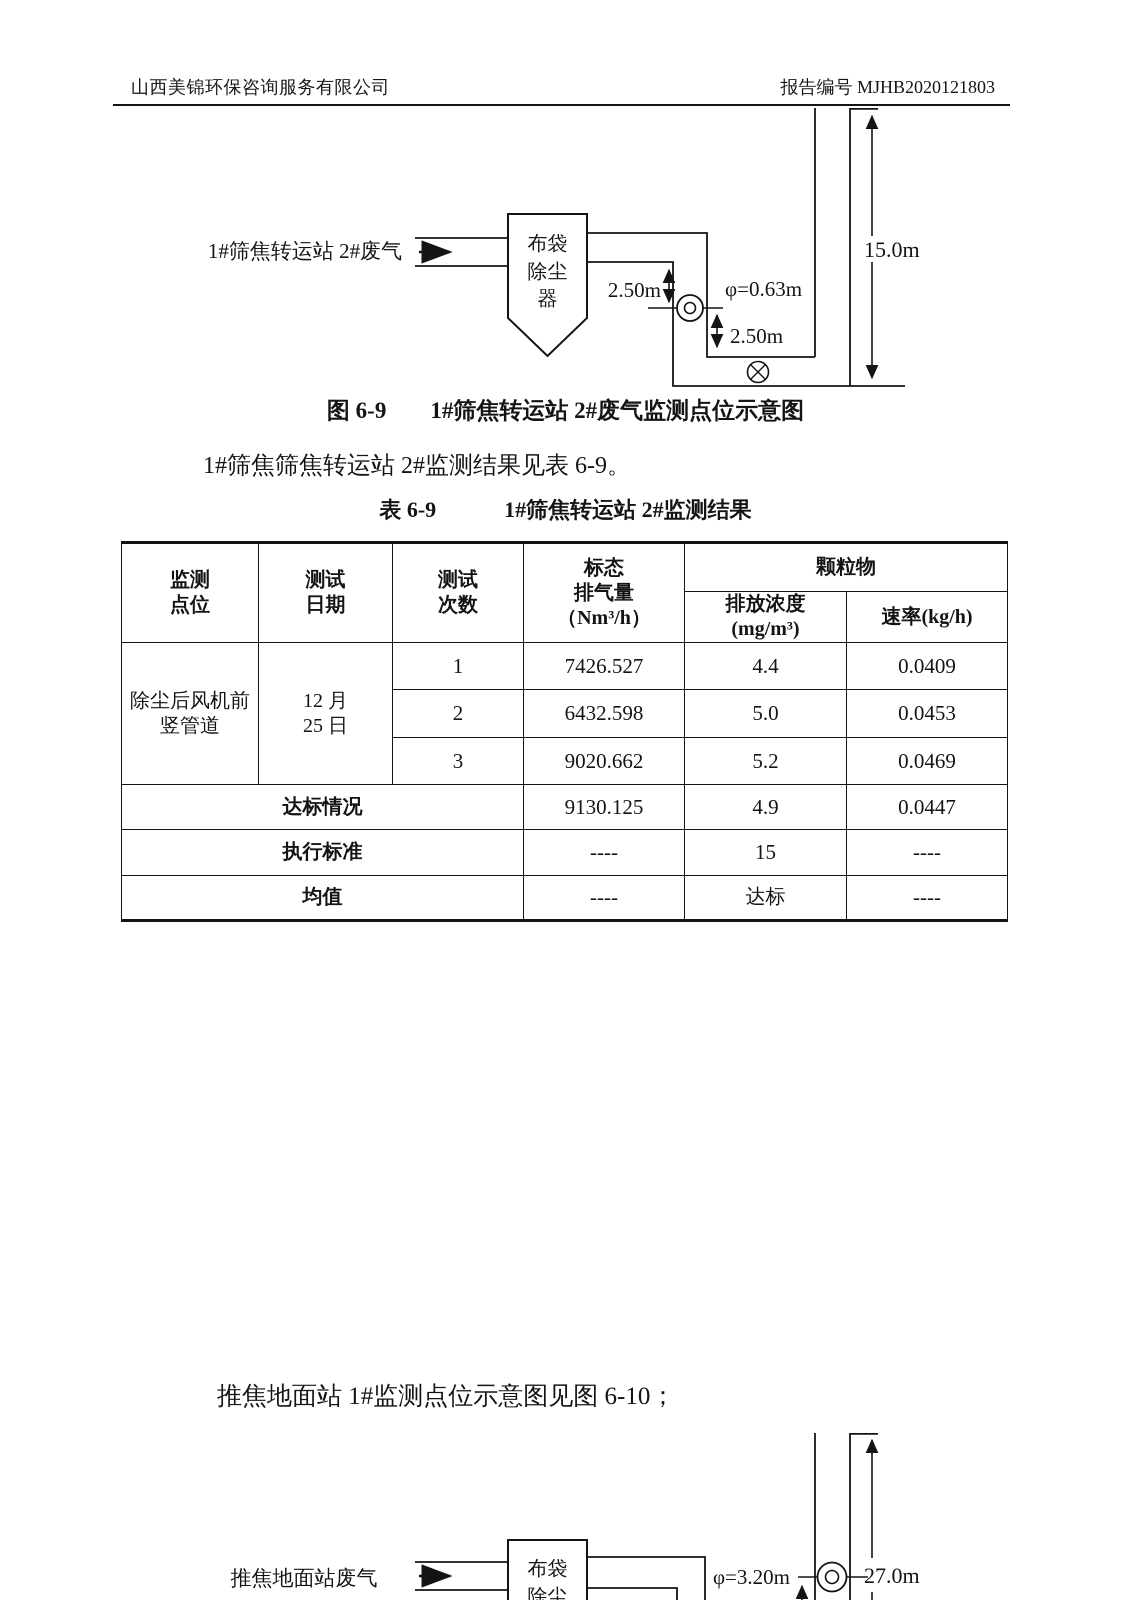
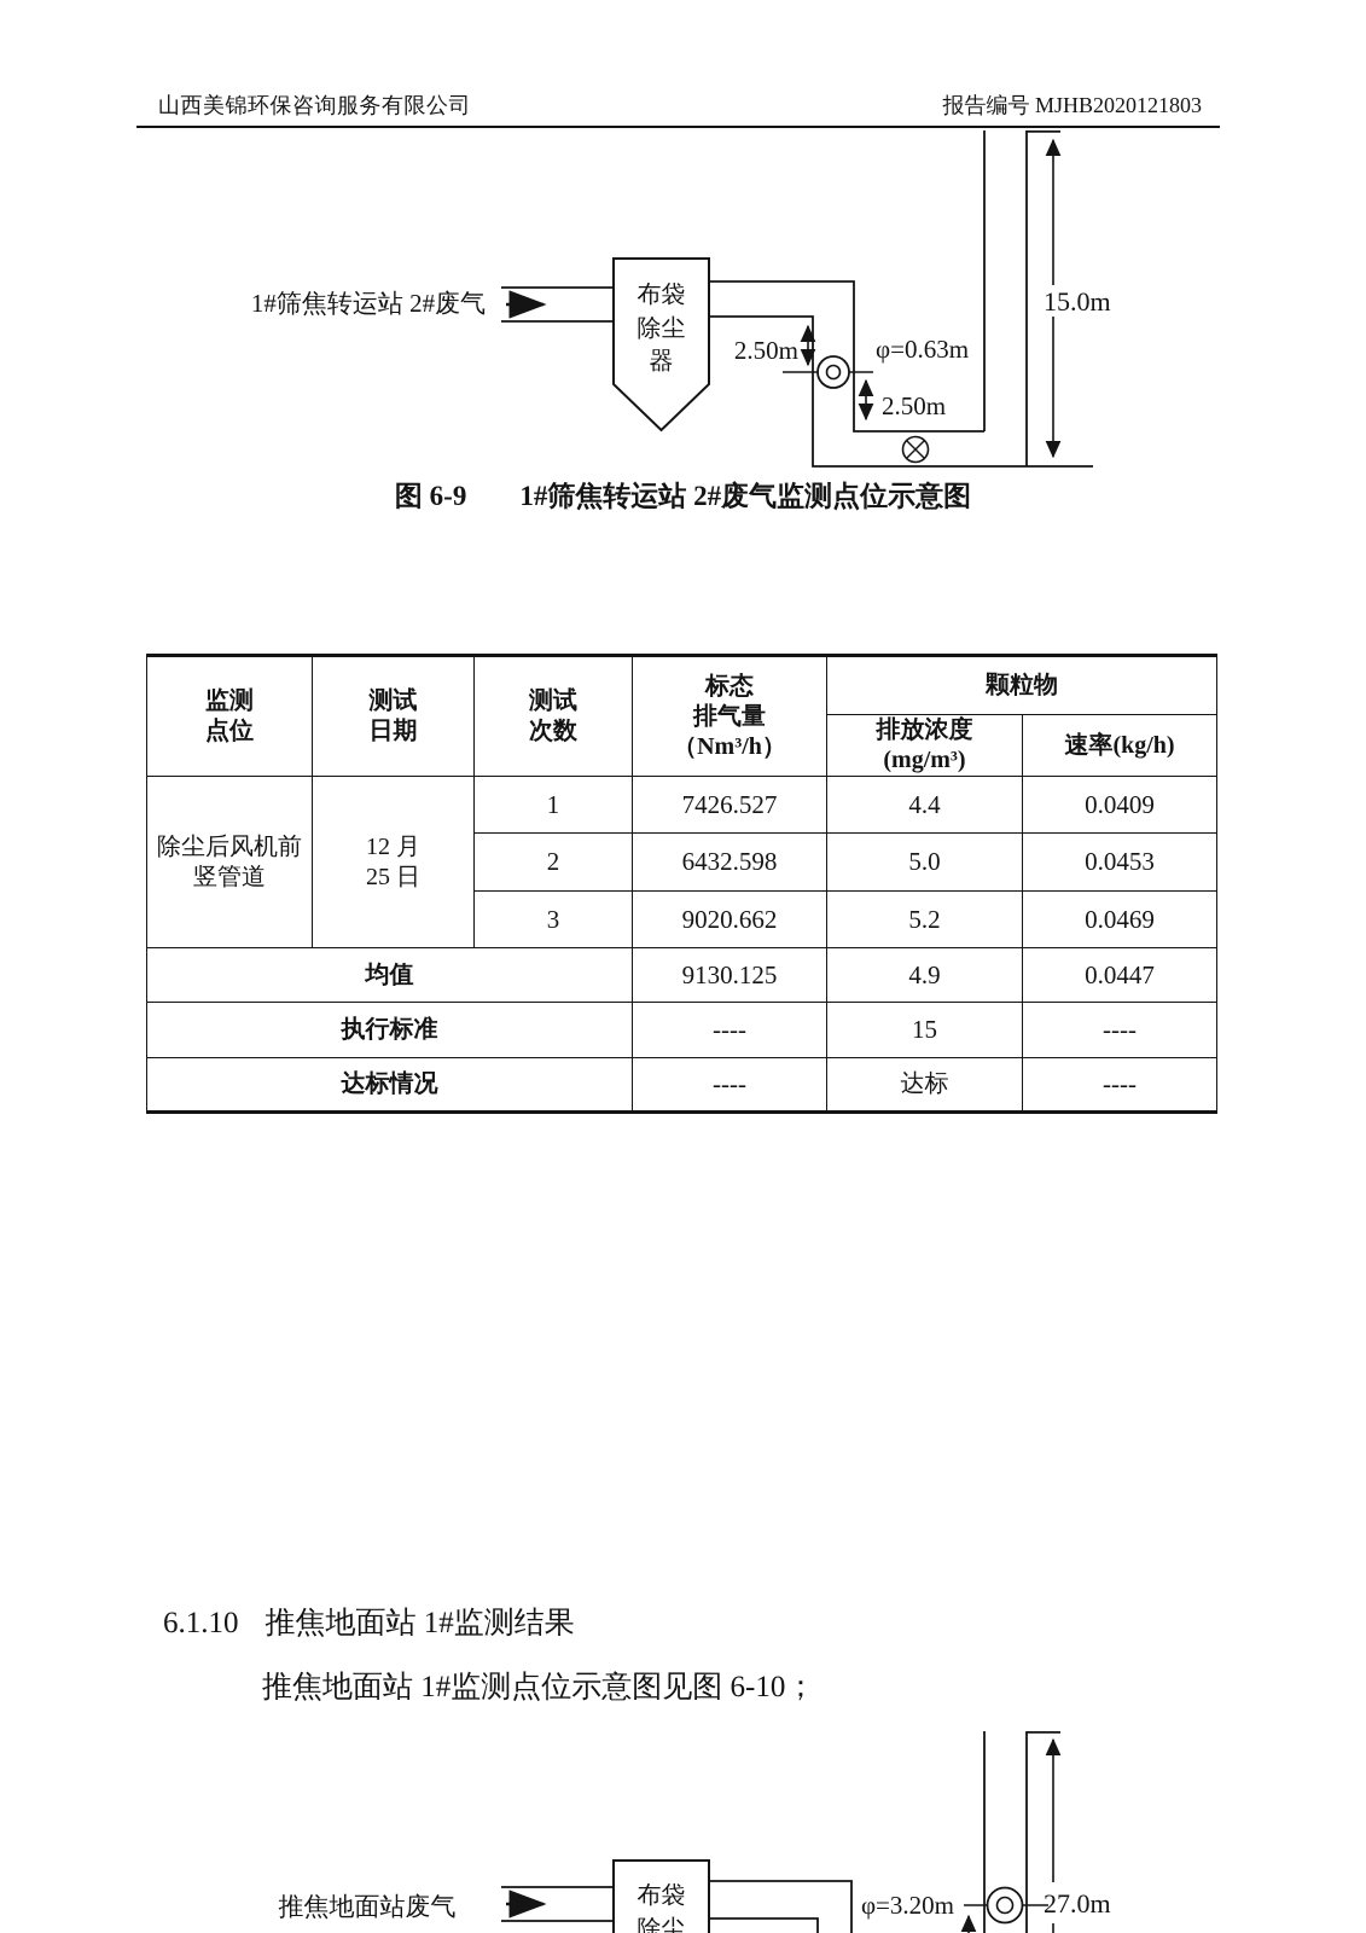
  山西美锦环保咨询服务有限公司
  报告编号 MJHB2020121803
  布袋
  除尘
  器
  1#筛焦转运站 2#废气
  2.50m
  φ=0.63m
  2.50m
  15.0m
  图 6-9 1#筛焦转运站 2#废气监测点位示意图
- 1#筛焦筛焦转运站 2#监测结果见表 6-9。
- 表 6-9 1#筛焦转运站 2#监测结果
  监测 点位	测试 日期	测试 次数	标态 排气量 （Nm³/h）	颗粒物
  排放浓度 (mg/m³)	速率(kg/h)
  除尘后风机前 竖管道	12 月 25 日	1	7426.527	4.4	0.0409
  2	6432.598	5.0	0.0453
  3	9020.662	5.2	0.0469
- 达标情况	9130.125	4.9	0.0447
+ 均值	9130.125	4.9	0.0447
  执行标准	----	15	----
- 均值	----	达标	----
+ 达标情况	----	达标	----
+ 6.1.10 推焦地面站 1#监测结果
  推焦地面站 1#监测点位示意图见图 6-10；
  布袋
  除尘
  推焦地面站废气
  φ=3.20m
  27.0m
